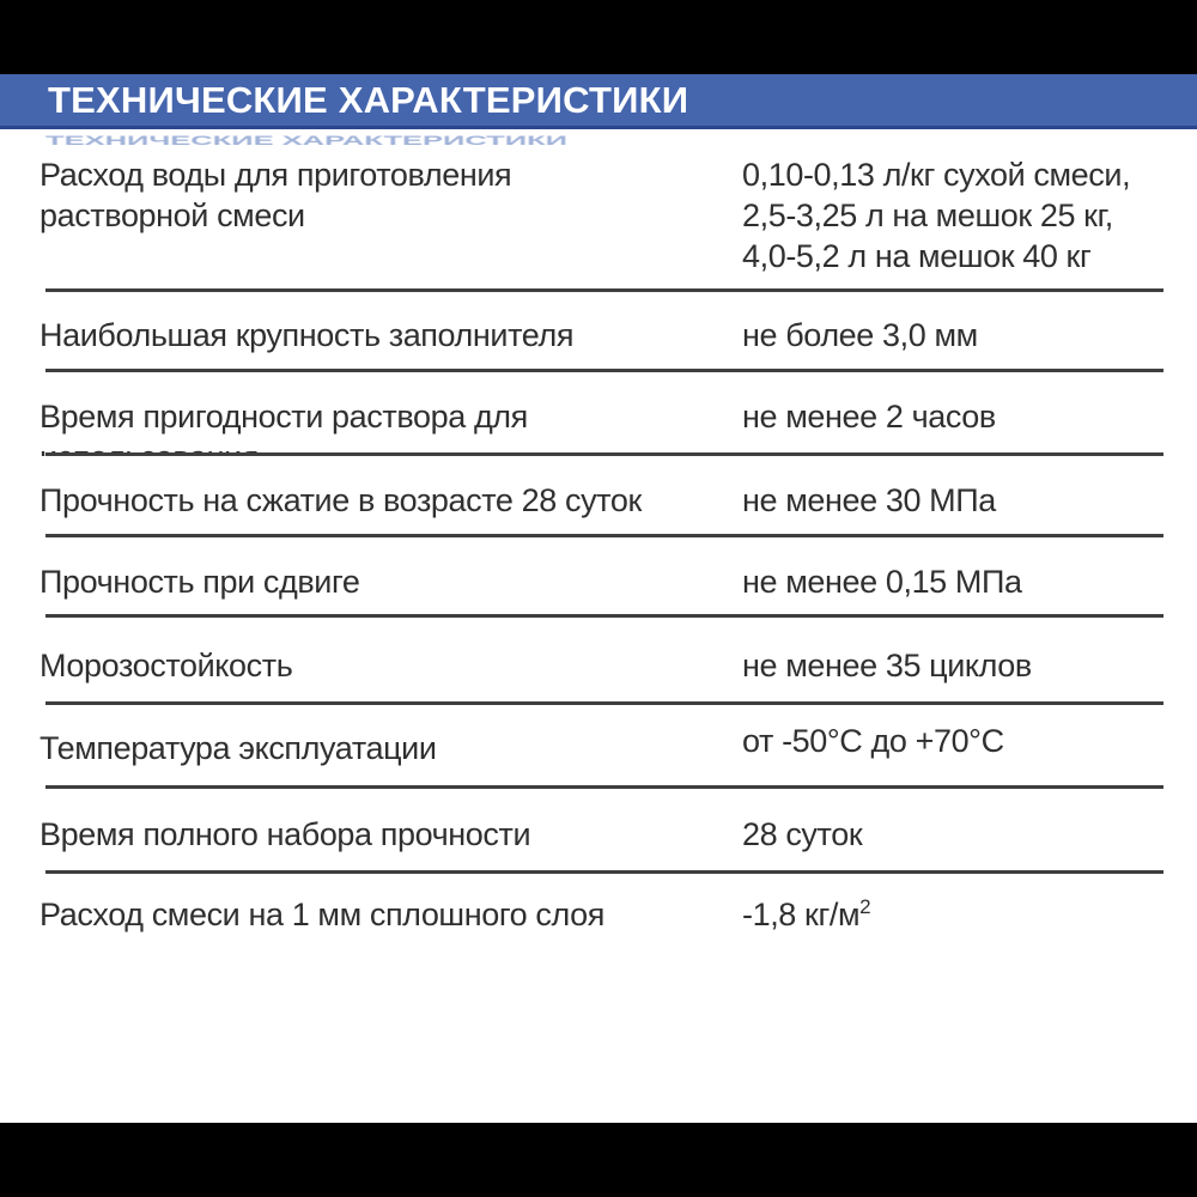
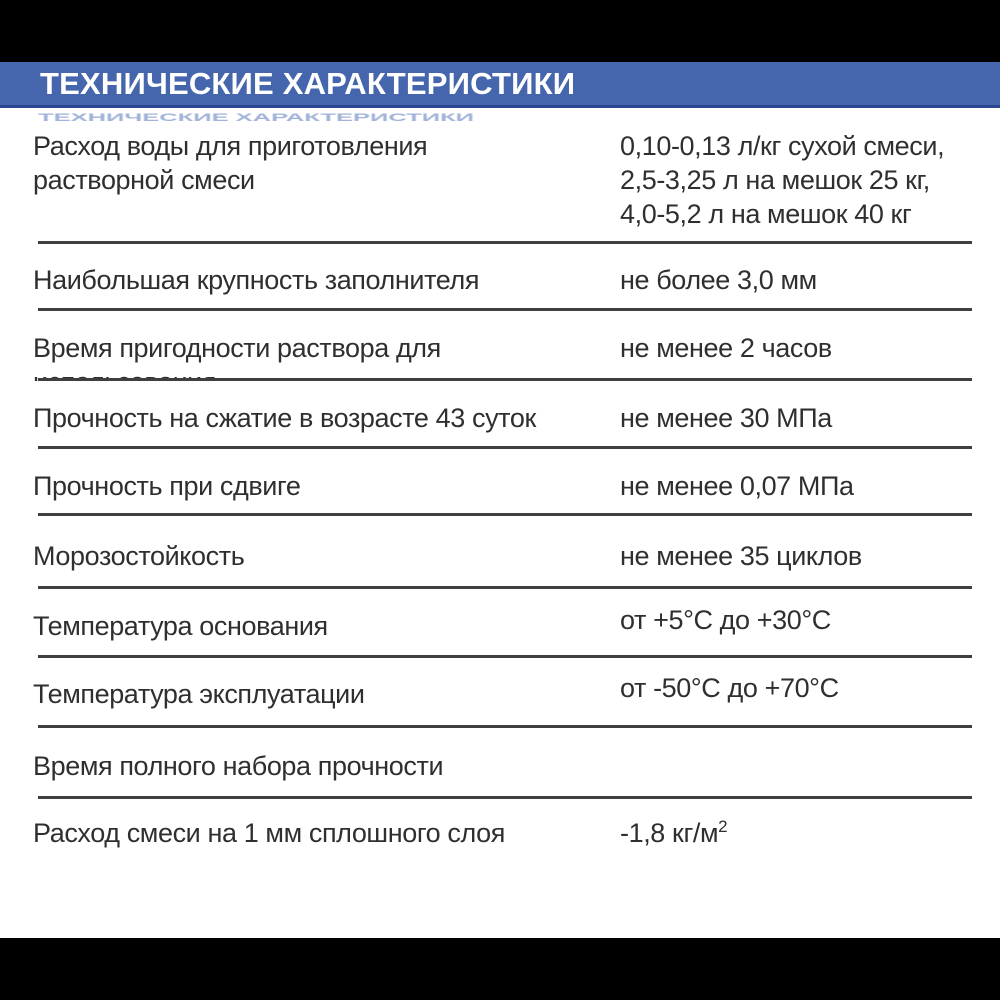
  ТЕХНИЧЕСКИЕ ХАРАКТЕРИСТИКИ
  Расход воды для приготовления
  растворной смеси
  0,10-0,13 л/кг сухой смеси,
  2,5-3,25 л на мешок 25 кг,
  4,0-5,2 л на мешок 40 кг
  Наибольшая крупность заполнителя
  не более 3,0 мм
  не менее 2 часов
- Прочность на сжатие в возрасте 28 суток
+ Прочность на сжатие в возрасте 43 суток
  не менее 30 МПа
  Прочность при сдвиге
- не менее 0,15 МПа
+ не менее 0,07 МПа
  Морозостойкость
  не менее 35 циклов
+ Температура основания
+ от +5°С до +30°С
  Температура эксплуатации
  от -50°С до +70°С
  Время полного набора прочности
- 28 суток
  Расход смеси на 1 мм сплошного слоя
  -1,8 кг/м2
